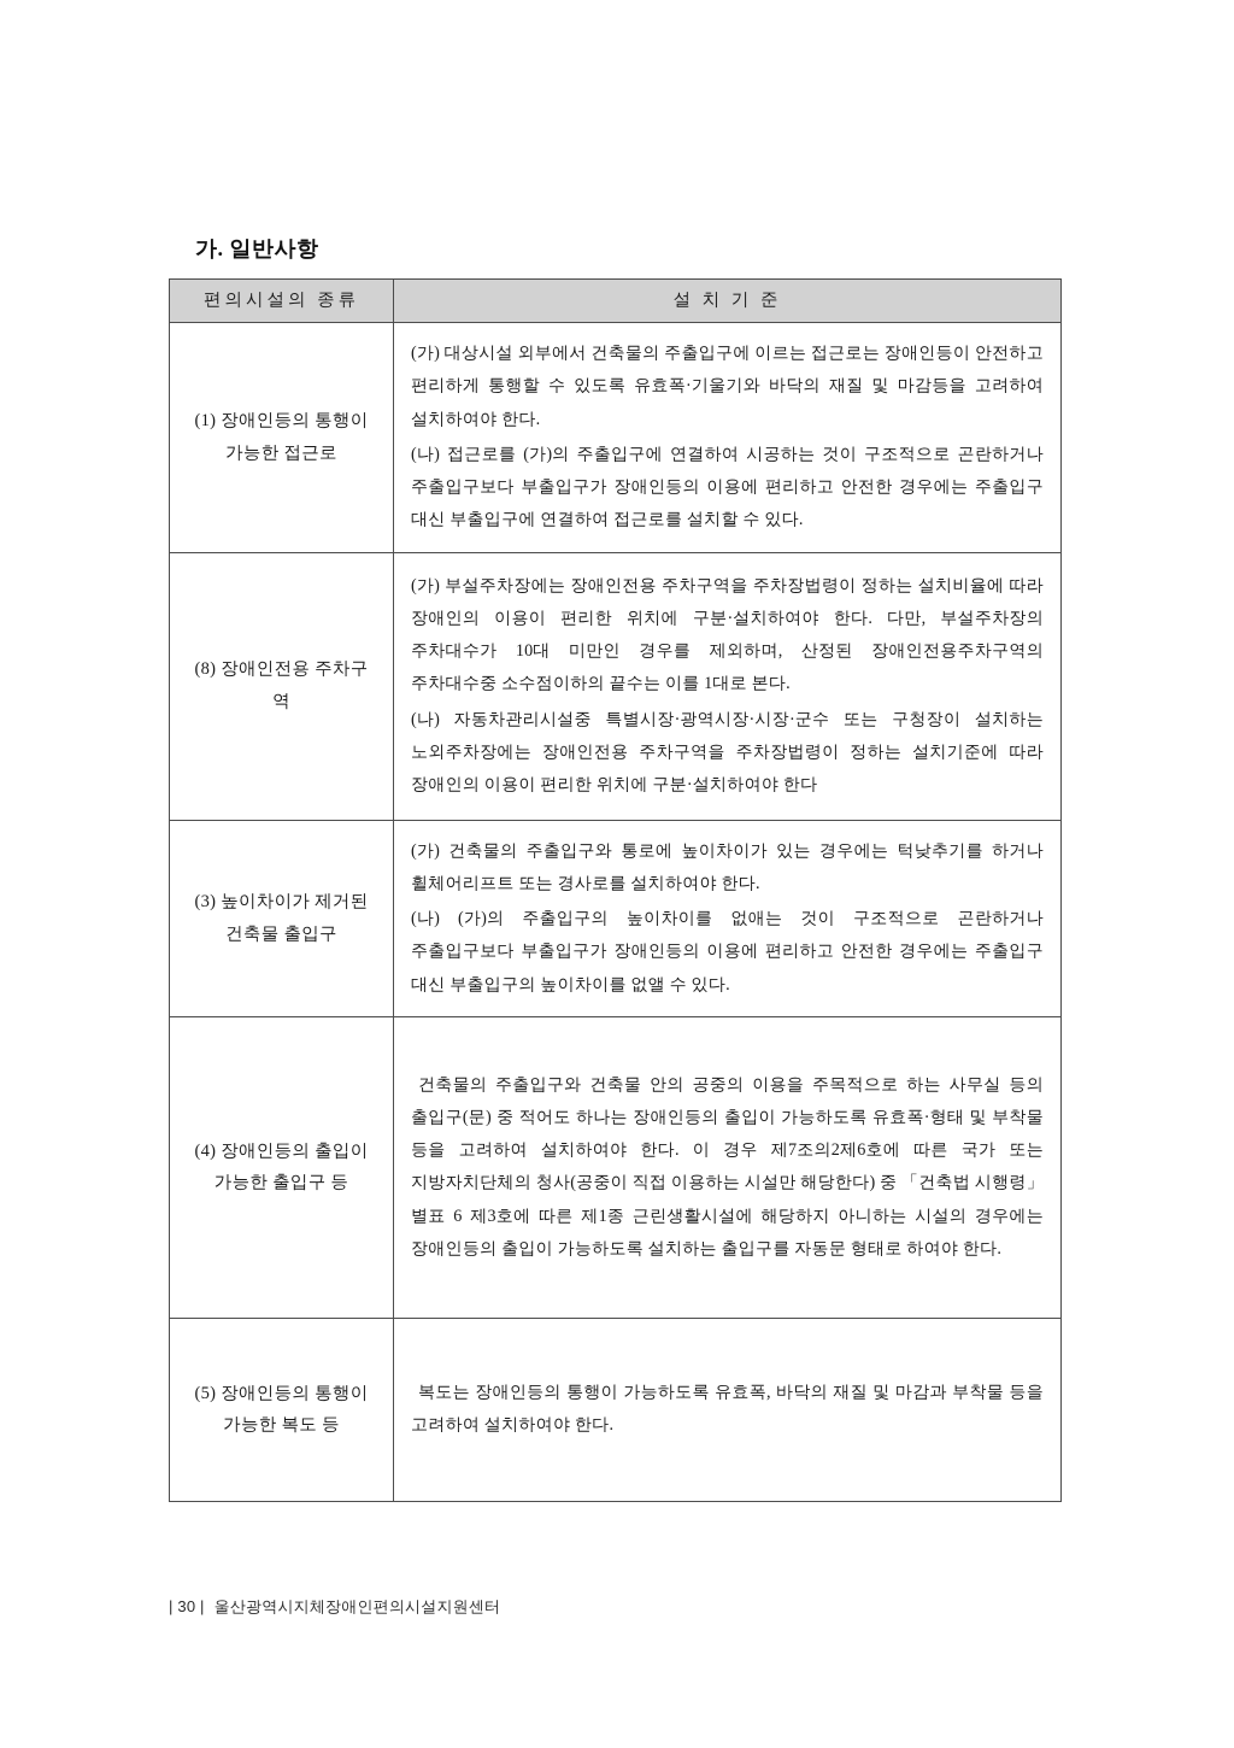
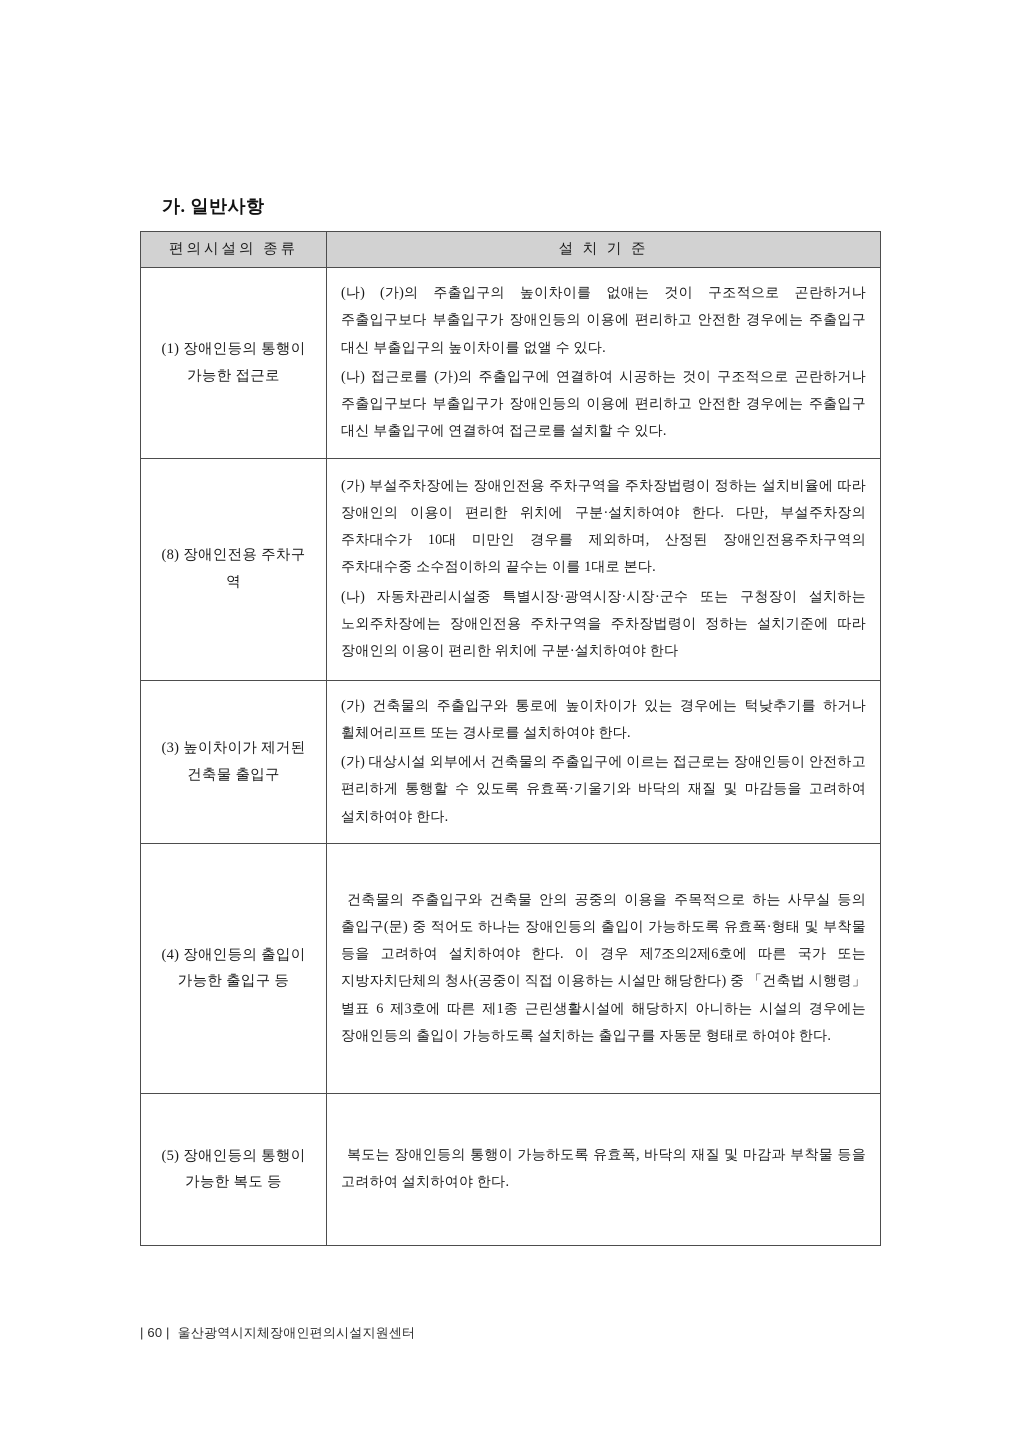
  가. 일반사항
  편의시설의 종류	설 치 기 준
- (1) 장애인등의 통행이 가능한 접근로	(가) 대상시설 외부에서 건축물의 주출입구에 이르는 접근로는 장애인등이 안전하고 편리하게 통행할 수 있도록 유효폭·기울기와 바닥의 재질 및 마감등을 고려하여 설치하여야 한다. (나) 접근로를 (가)의 주출입구에 연결하여 시공하는 것이 구조적으로 곤란하거나 주출입구보다 부출입구가 장애인등의 이용에 편리하고 안전한 경우에는 주출입구 대신 부출입구에 연결하여 접근로를 설치할 수 있다.
+ (1) 장애인등의 통행이 가능한 접근로	(나) (가)의 주출입구의 높이차이를 없애는 것이 구조적으로 곤란하거나 주출입구보다 부출입구가 장애인등의 이용에 편리하고 안전한 경우에는 주출입구 대신 부출입구의 높이차이를 없앨 수 있다. (나) 접근로를 (가)의 주출입구에 연결하여 시공하는 것이 구조적으로 곤란하거나 주출입구보다 부출입구가 장애인등의 이용에 편리하고 안전한 경우에는 주출입구 대신 부출입구에 연결하여 접근로를 설치할 수 있다.
  (8) 장애인전용 주차구 역	(가) 부설주차장에는 장애인전용 주차구역을 주차장법령이 정하는 설치비율에 따라 장애인의 이용이 편리한 위치에 구분·설치하여야 한다. 다만, 부설주차장의 주차대수가 10대 미만인 경우를 제외하며, 산정된 장애인전용주차구역의 주차대수중 소수점이하의 끝수는 이를 1대로 본다. (나) 자동차관리시설중 특별시장·광역시장·시장·군수 또는 구청장이 설치하는 노외주차장에는 장애인전용 주차구역을 주차장법령이 정하는 설치기준에 따라 장애인의 이용이 편리한 위치에 구분·설치하여야 한다
- (3) 높이차이가 제거된 건축물 출입구	(가) 건축물의 주출입구와 통로에 높이차이가 있는 경우에는 턱낮추기를 하거나 휠체어리프트 또는 경사로를 설치하여야 한다. (나) (가)의 주출입구의 높이차이를 없애는 것이 구조적으로 곤란하거나 주출입구보다 부출입구가 장애인등의 이용에 편리하고 안전한 경우에는 주출입구 대신 부출입구의 높이차이를 없앨 수 있다.
+ (3) 높이차이가 제거된 건축물 출입구	(가) 건축물의 주출입구와 통로에 높이차이가 있는 경우에는 턱낮추기를 하거나 휠체어리프트 또는 경사로를 설치하여야 한다. (가) 대상시설 외부에서 건축물의 주출입구에 이르는 접근로는 장애인등이 안전하고 편리하게 통행할 수 있도록 유효폭·기울기와 바닥의 재질 및 마감등을 고려하여 설치하여야 한다.
  (4) 장애인등의 출입이 가능한 출입구 등	건축물의 주출입구와 건축물 안의 공중의 이용을 주목적으로 하는 사무실 등의 출입구(문) 중 적어도 하나는 장애인등의 출입이 가능하도록 유효폭·형태 및 부착물 등을 고려하여 설치하여야 한다. 이 경우 제7조의2제6호에 따른 국가 또는 지방자치단체의 청사(공중이 직접 이용하는 시설만 해당한다) 중 「건축법 시행령」 별표 6 제3호에 따른 제1종 근린생활시설에 해당하지 아니하는 시설의 경우에는 장애인등의 출입이 가능하도록 설치하는 출입구를 자동문 형태로 하여야 한다.
  (5) 장애인등의 통행이 가능한 복도 등	복도는 장애인등의 통행이 가능하도록 유효폭, 바닥의 재질 및 마감과 부착물 등을 고려하여 설치하여야 한다.
- | 30 | 울산광역시지체장애인편의시설지원센터
+ | 60 | 울산광역시지체장애인편의시설지원센터
